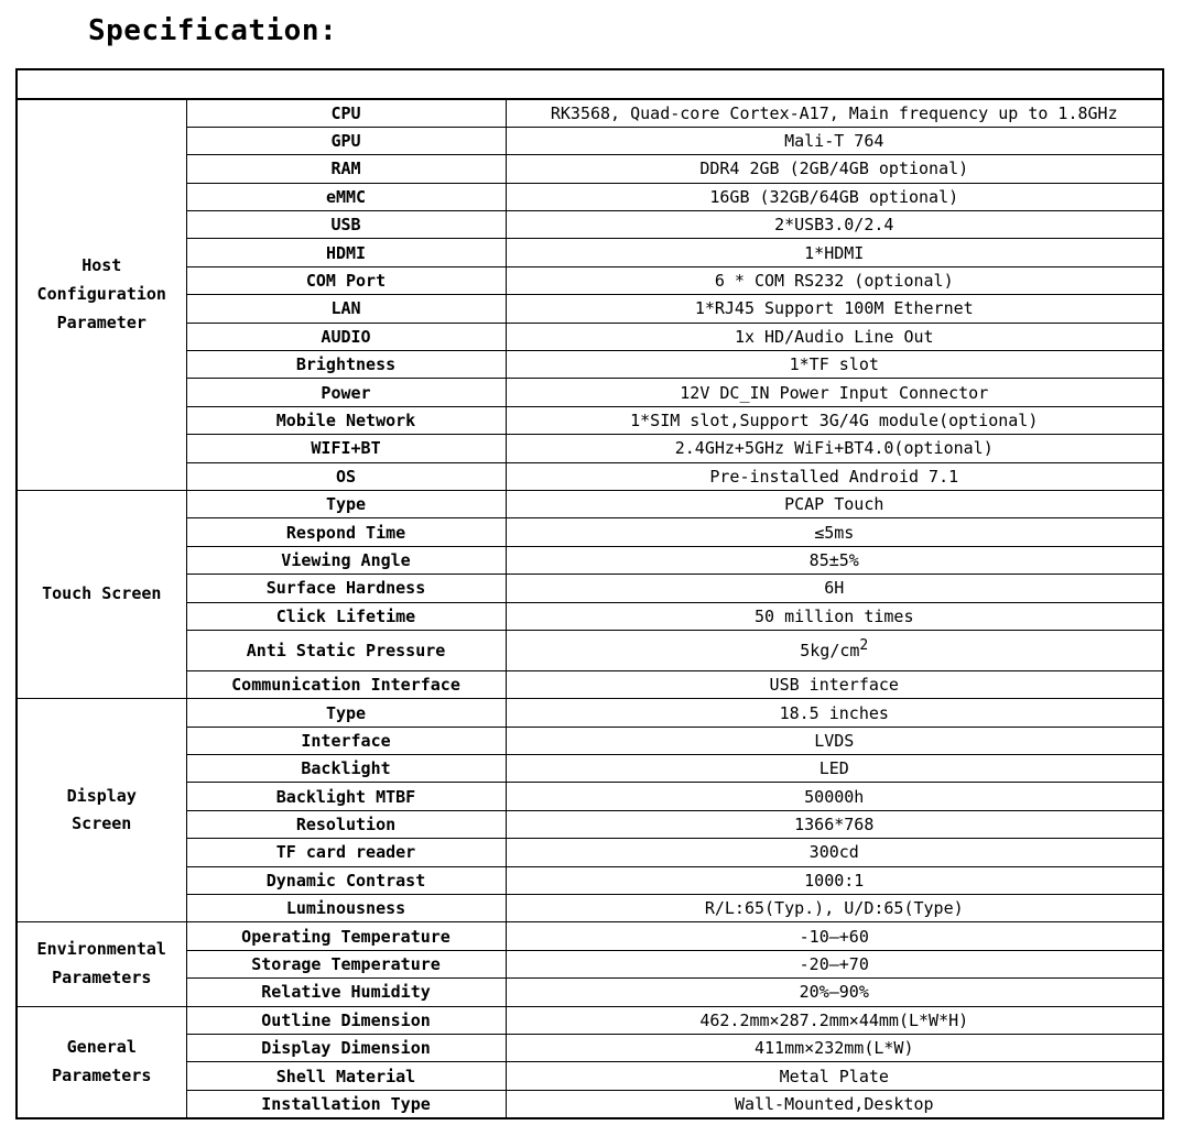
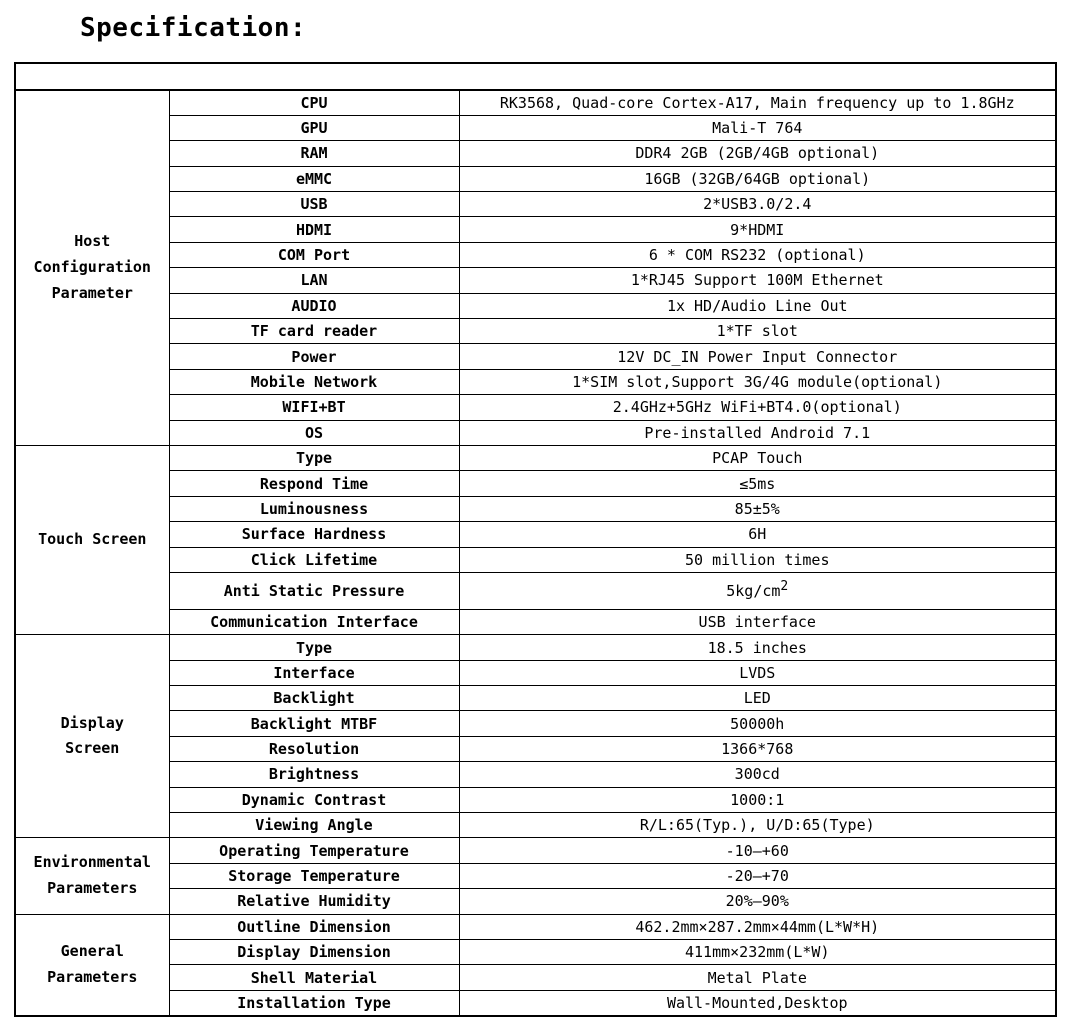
  Specification:
  HostConfigurationParameter	CPU	RK3568, Quad-core Cortex-A17, Main frequency up to 1.8GHz
  GPU	Mali-T 764
  RAM	DDR4 2GB (2GB/4GB optional)
  eMMC	16GB (32GB/64GB optional)
  USB	2*USB3.0/2.4
- HDMI	1*HDMI
+ HDMI	9*HDMI
  COM Port	6 * COM RS232 (optional)
  LAN	1*RJ45 Support 100M Ethernet
  AUDIO	1x HD/Audio Line Out
- Brightness	1*TF slot
+ TF card reader	1*TF slot
  Power	12V DC_IN Power Input Connector
  Mobile Network	1*SIM slot,Support 3G/4G module(optional)
  WIFI+BT	2.4GHz+5GHz WiFi+BT4.0(optional)
  OS	Pre-installed Android 7.1
  Touch Screen	Type	PCAP Touch
  Respond Time	≤5ms
- Viewing Angle	85±5%
+ Luminousness	85±5%
  Surface Hardness	6H
  Click Lifetime	50 million times
  Anti Static Pressure	5kg/cm2
  Communication Interface	USB interface
  DisplayScreen	Type	18.5 inches
  Interface	LVDS
  Backlight	LED
  Backlight MTBF	50000h
  Resolution	1366*768
- TF card reader	300cd
+ Brightness	300cd
  Dynamic Contrast	1000:1
- Luminousness	R/L:65(Typ.), U/D:65(Type)
+ Viewing Angle	R/L:65(Typ.), U/D:65(Type)
  EnvironmentalParameters	Operating Temperature	-10—+60
  Storage Temperature	-20—+70
  Relative Humidity	20%—90%
  GeneralParameters	Outline Dimension	462.2mm×287.2mm×44mm(L*W*H)
  Display Dimension	411mm×232mm(L*W)
  Shell Material	Metal Plate
  Installation Type	Wall-Mounted,Desktop
